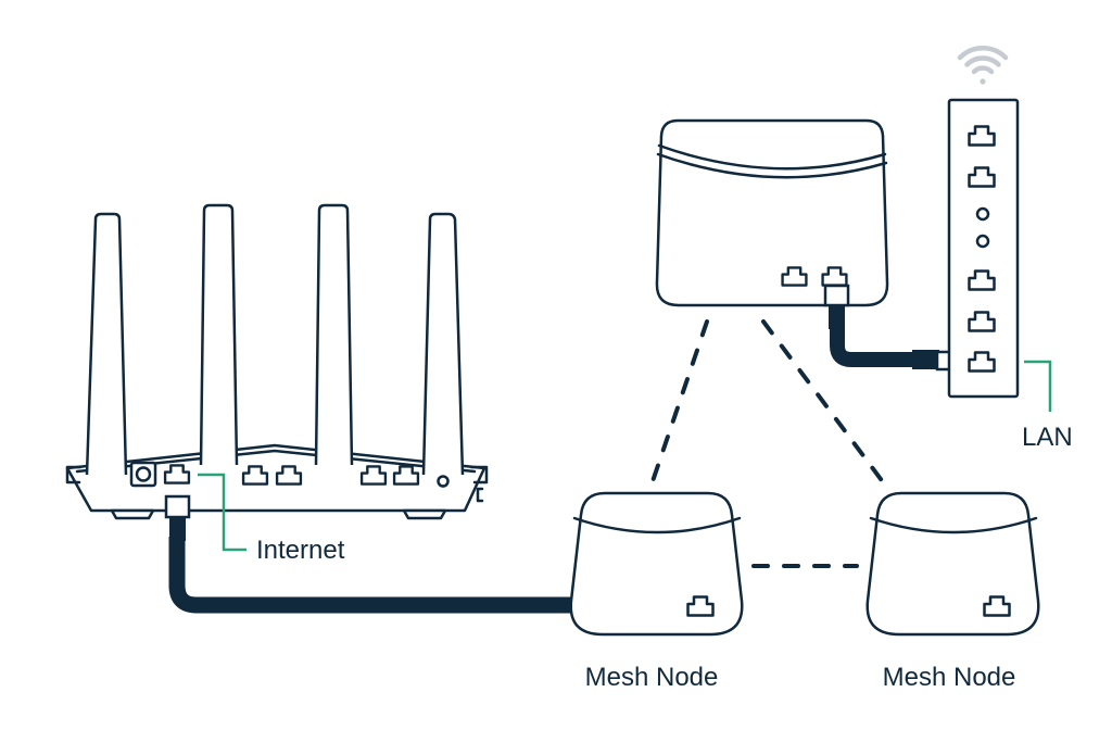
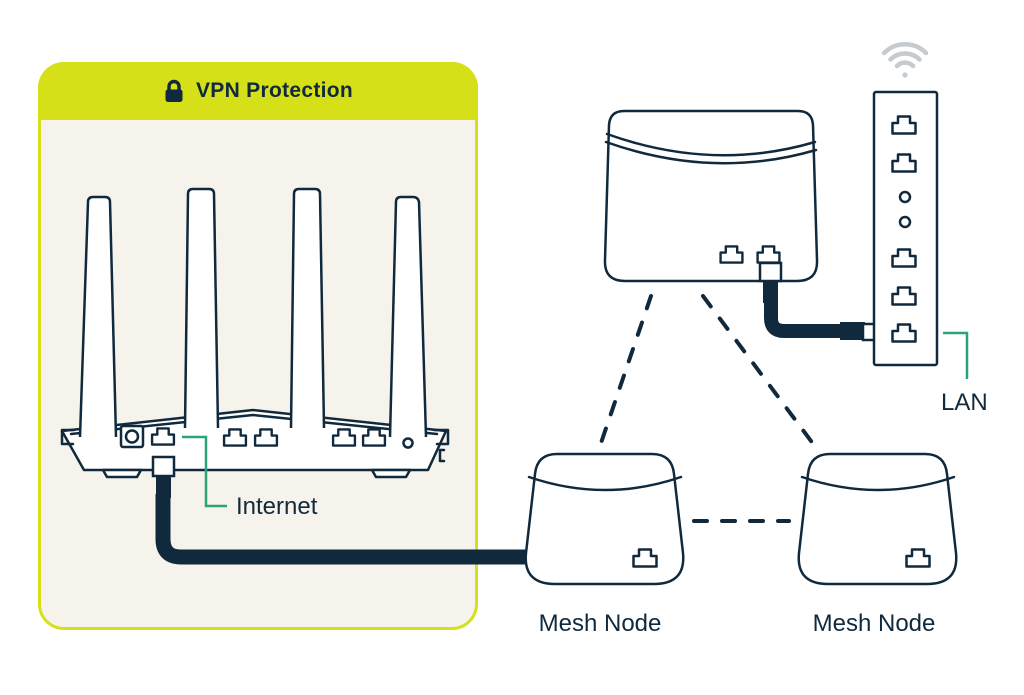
+ VPN Protection
  Internet
  LAN
  Mesh Node
  Mesh Node
